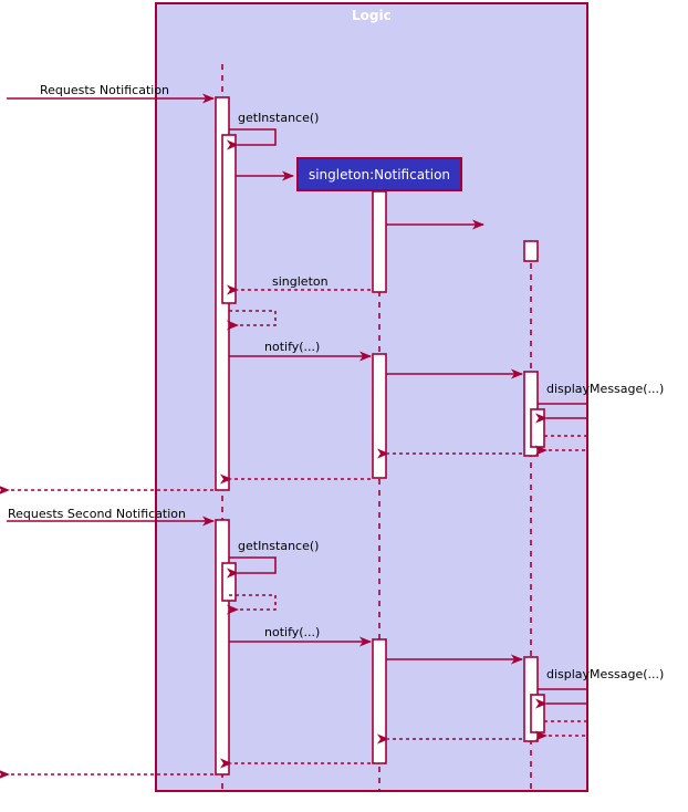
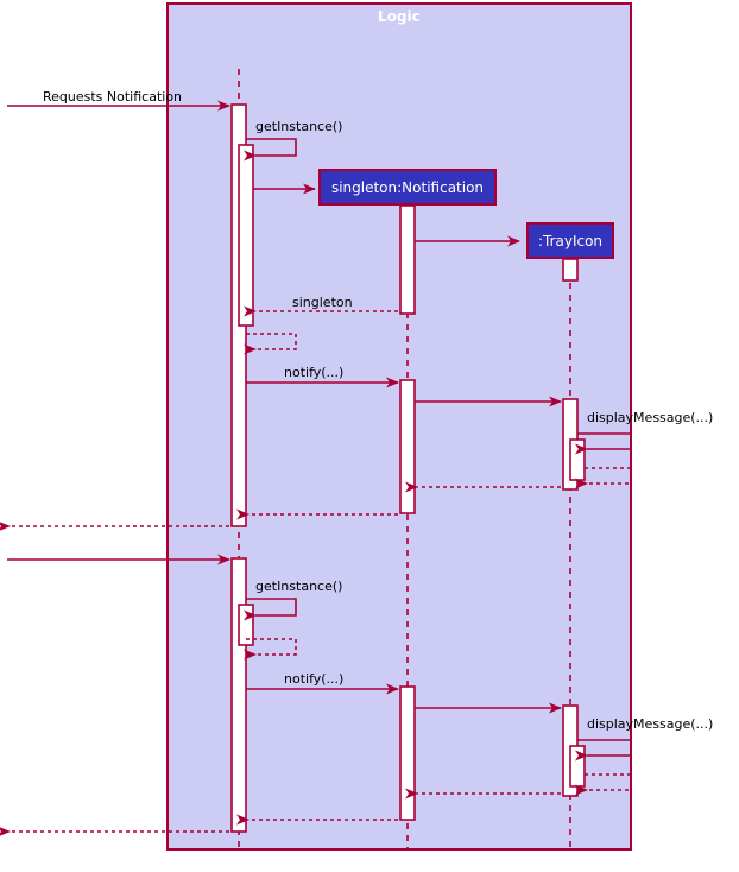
  Logic
  singleton:Notification
+ :TrayIcon
  Requests Notification
  getInstance()
  singleton
  notify(...)
  displayMessage(...)
- Requests Second Notification
  getInstance()
  notify(...)
  displayMessage(...)
